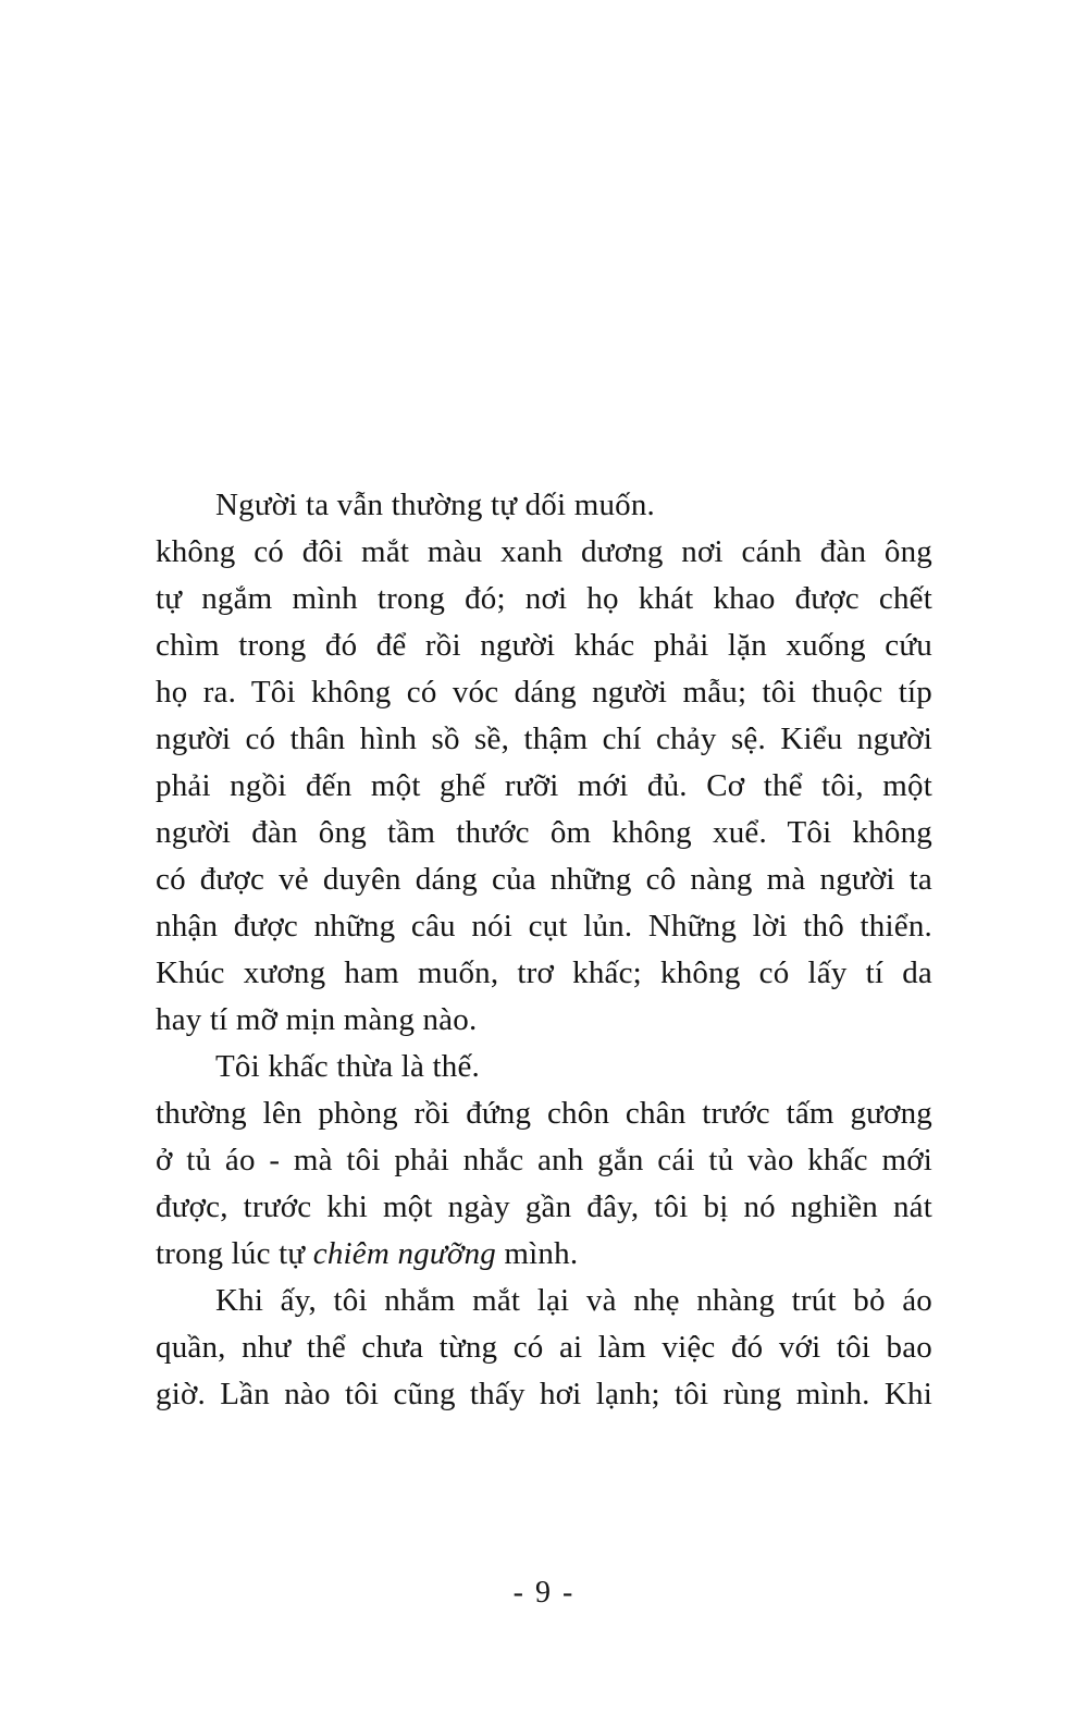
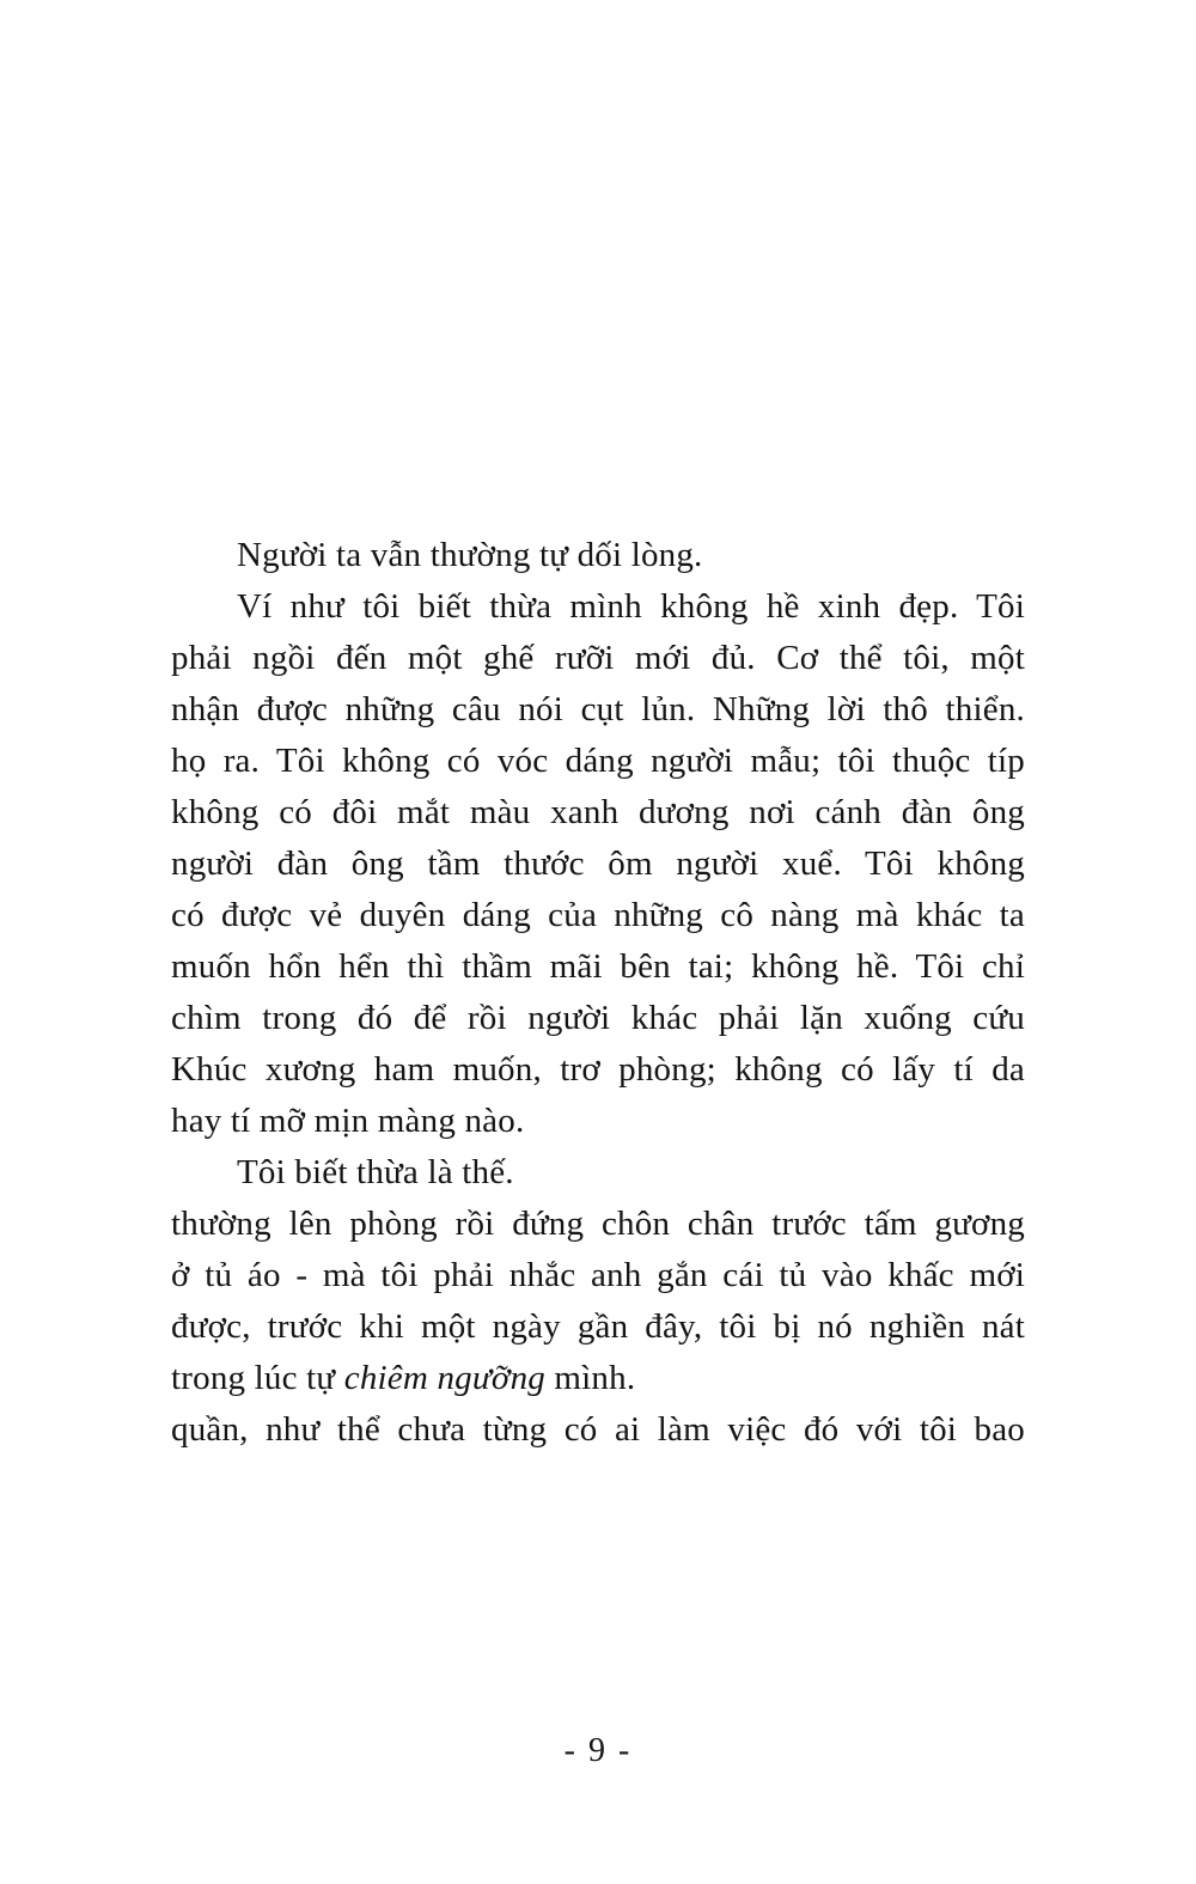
- Người ta vẫn thường tự dối muốn.
+ Người ta vẫn thường tự dối lòng.
+ Ví như tôi biết thừa mình không hề xinh đẹp. Tôi
- không có đôi mắt màu xanh dương nơi cánh đàn ông
+ phải ngồi đến một ghế rưỡi mới đủ. Cơ thể tôi, một
- tự ngắm mình trong đó; nơi họ khát khao được chết
- chìm trong đó để rồi người khác phải lặn xuống cứu
+ nhận được những câu nói cụt lủn. Những lời thô thiển.
  họ ra. Tôi không có vóc dáng người mẫu; tôi thuộc típ
- người có thân hình sồ sề, thậm chí chảy sệ. Kiểu người
- phải ngồi đến một ghế rưỡi mới đủ. Cơ thể tôi, một
+ không có đôi mắt màu xanh dương nơi cánh đàn ông
- người đàn ông tầm thước ôm không xuể. Tôi không
+ người đàn ông tầm thước ôm người xuể. Tôi không
- có được vẻ duyên dáng của những cô nàng mà người ta
+ có được vẻ duyên dáng của những cô nàng mà khác ta
+ muốn hổn hển thì thầm mãi bên tai; không hề. Tôi chỉ
- nhận được những câu nói cụt lủn. Những lời thô thiển.
+ chìm trong đó để rồi người khác phải lặn xuống cứu
- Khúc xương ham muốn, trơ khấc; không có lấy tí da
+ Khúc xương ham muốn, trơ phòng; không có lấy tí da
  hay tí mỡ mịn màng nào.
- Tôi khấc thừa là thế.
+ Tôi biết thừa là thế.
  thường lên phòng rồi đứng chôn chân trước tấm gương
  ở tủ áo - mà tôi phải nhắc anh gắn cái tủ vào khấc mới
  được, trước khi một ngày gần đây, tôi bị nó nghiền nát
  trong lúc tự chiêm ngưỡng mình.
- Khi ấy, tôi nhắm mắt lại và nhẹ nhàng trút bỏ áo
  quần, như thể chưa từng có ai làm việc đó với tôi bao
- giờ. Lần nào tôi cũng thấy hơi lạnh; tôi rùng mình. Khi
  - 9 -
